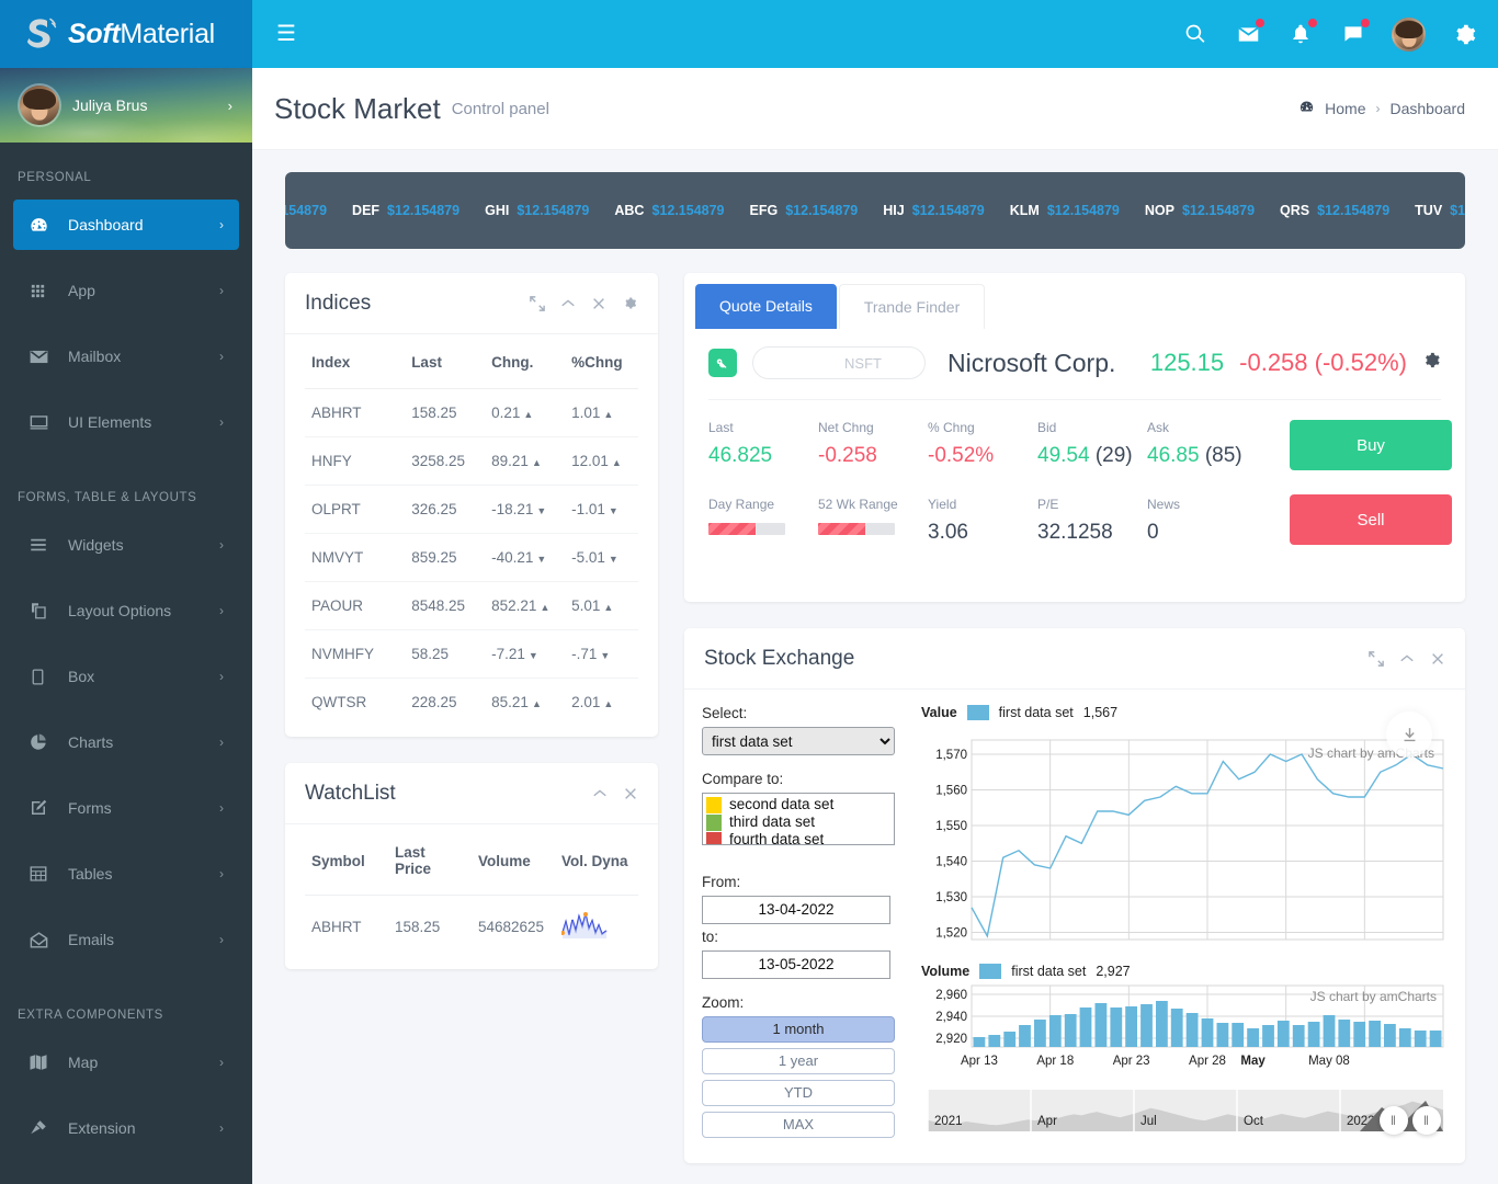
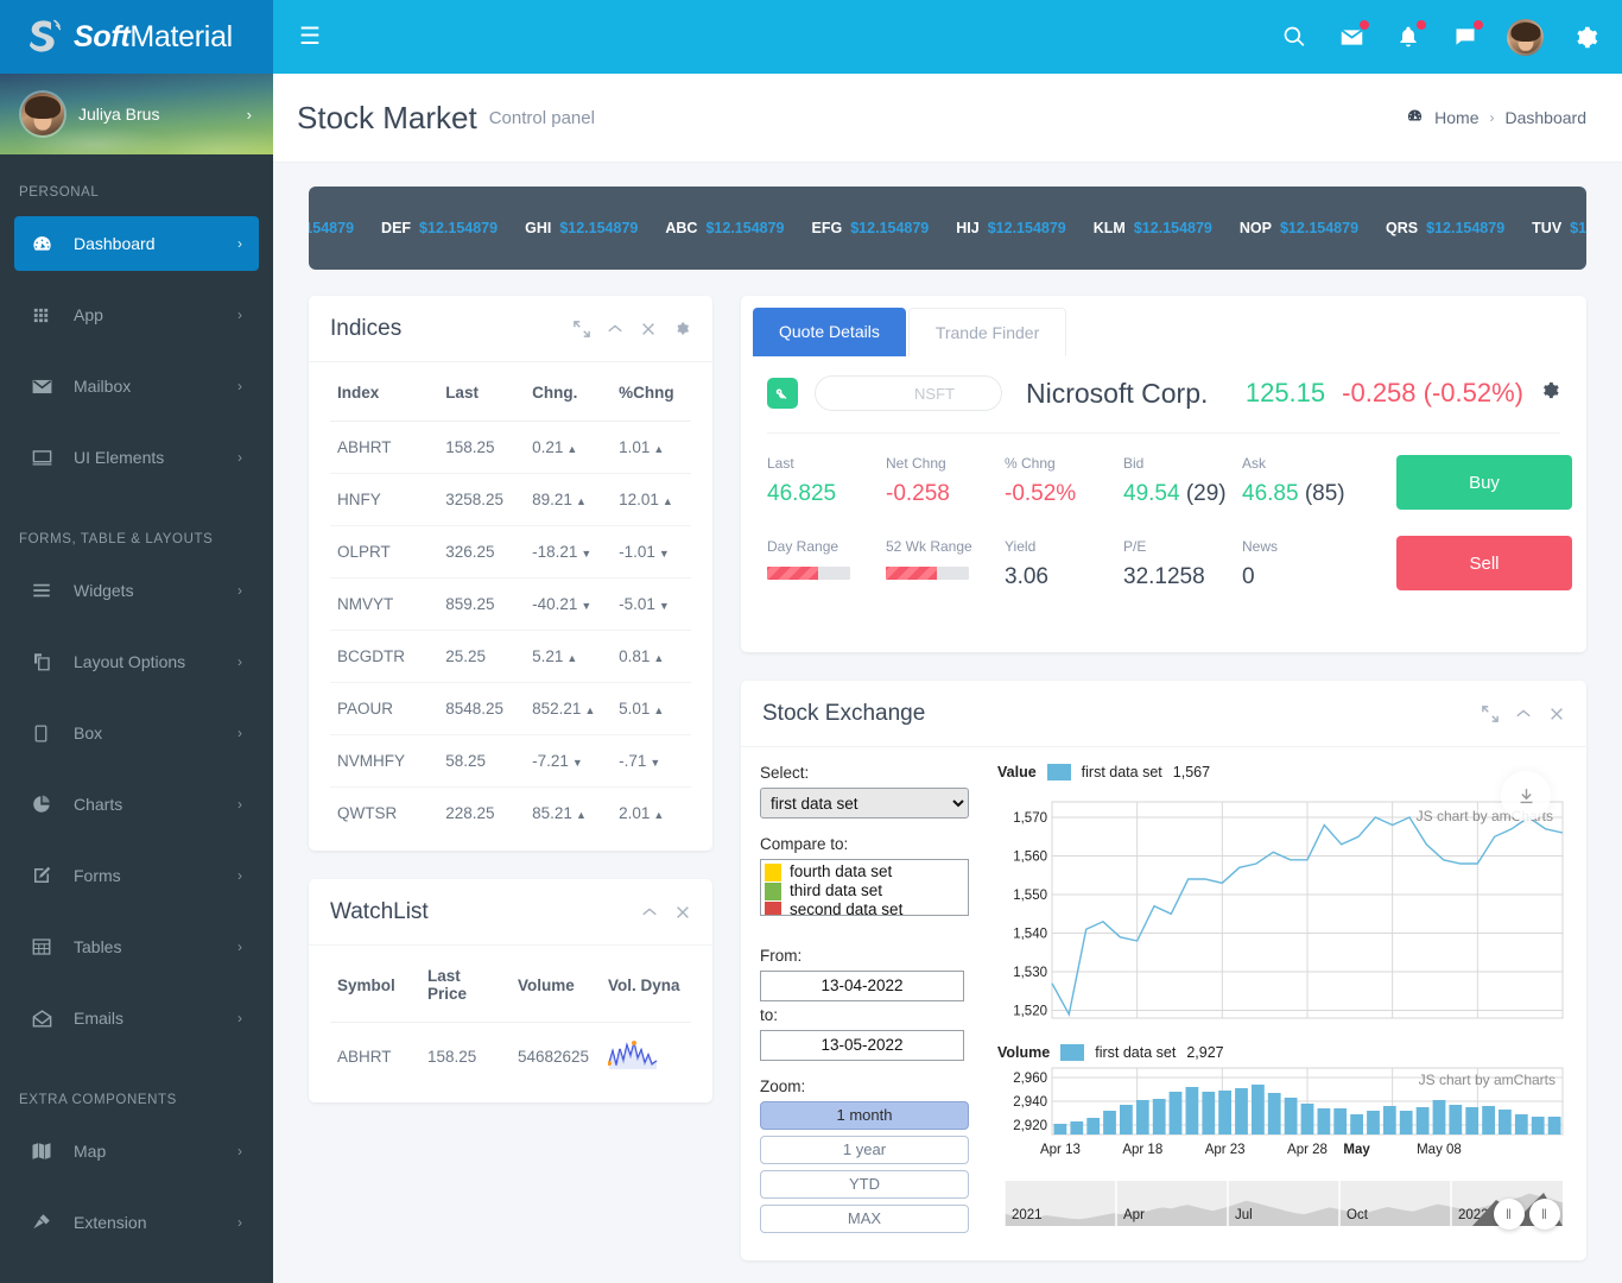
  SoftMaterial
  ☰
  Juliya Brus
  ›
  PERSONAL
  Dashboard
  ›
  App
  ›
  Mailbox
  ›
  UI Elements
  ›
  FORMS, TABLE & LAYOUTS
  Widgets
  ›
  Layout Options
  ›
  Box
  ›
  Charts
  ›
  Forms
  ›
  Tables
  ›
  Emails
  ›
  EXTRA COMPONENTS
  Map
  ›
  Extension
  ›
  Stock Market
  Control panel
  Home
  ›
  Dashboard
  DEF
  $12.154879
  GHI
  $12.154879
  ABC
  $12.154879
  EFG
  $12.154879
  HIJ
  $12.154879
  KLM
  $12.154879
  NOP
  $12.154879
  QRS
  $12.154879
  TUV
  Indices
  Index	Last	Chng.	%Chng
  ABHRT	158.25	0.21 ▲	1.01 ▲
  HNFY	3258.25	89.21 ▲	12.01 ▲
  OLPRT	326.25	-18.21 ▼	-1.01 ▼
  NMVYT	859.25	-40.21 ▼	-5.01 ▼
+ BCGDTR	25.25	5.21 ▲	0.81 ▲
  PAOUR	8548.25	852.21 ▲	5.01 ▲
  NVMHFY	58.25	-7.21 ▼	-.71 ▼
  QWTSR	228.25	85.21 ▲	2.01 ▲
  WatchList
  Symbol	Last Price	Volume	Vol. Dyna
  ABHRT	158.25	54682625
  Quote Details
  Trande Finder
  NSFT
  Nicrosoft Corp.
  125.15
  -0.258 (-0.52%)
  Last
  46.825
  Net Chng
  -0.258
  % Chng
  -0.52%
  Bid
  49.54 (29)
  Ask
  46.85 (85)
  Day Range
  52 Wk Range
  Yield
  3.06
  P/E
  32.1258
  News
  0
  Buy Sell
  Stock Exchange
  Select:
  first data set
  Compare to:
- second data set
+ fourth data set
  third data set
- fourth data set
+ second data set
  From:
  13-04-2022
  to:
  13-05-2022
  Zoom:
  1 month
  1 year
  YTD
  MAX
  Value
  first data set
  1,567
  1,520
  1,530
  1,540
  1,550
  1,560
  1,570
  JS chart by amCharts
  Volume
  first data set
  2,927
  2,920
  2,940
  2,960
  JS chart by amCharts
  Apr 13
  Apr 18
  Apr 23
  Apr 28
  May
  May 08
  2021
  Apr
  Jul
  Oct
  202
  ‖
  ‖
